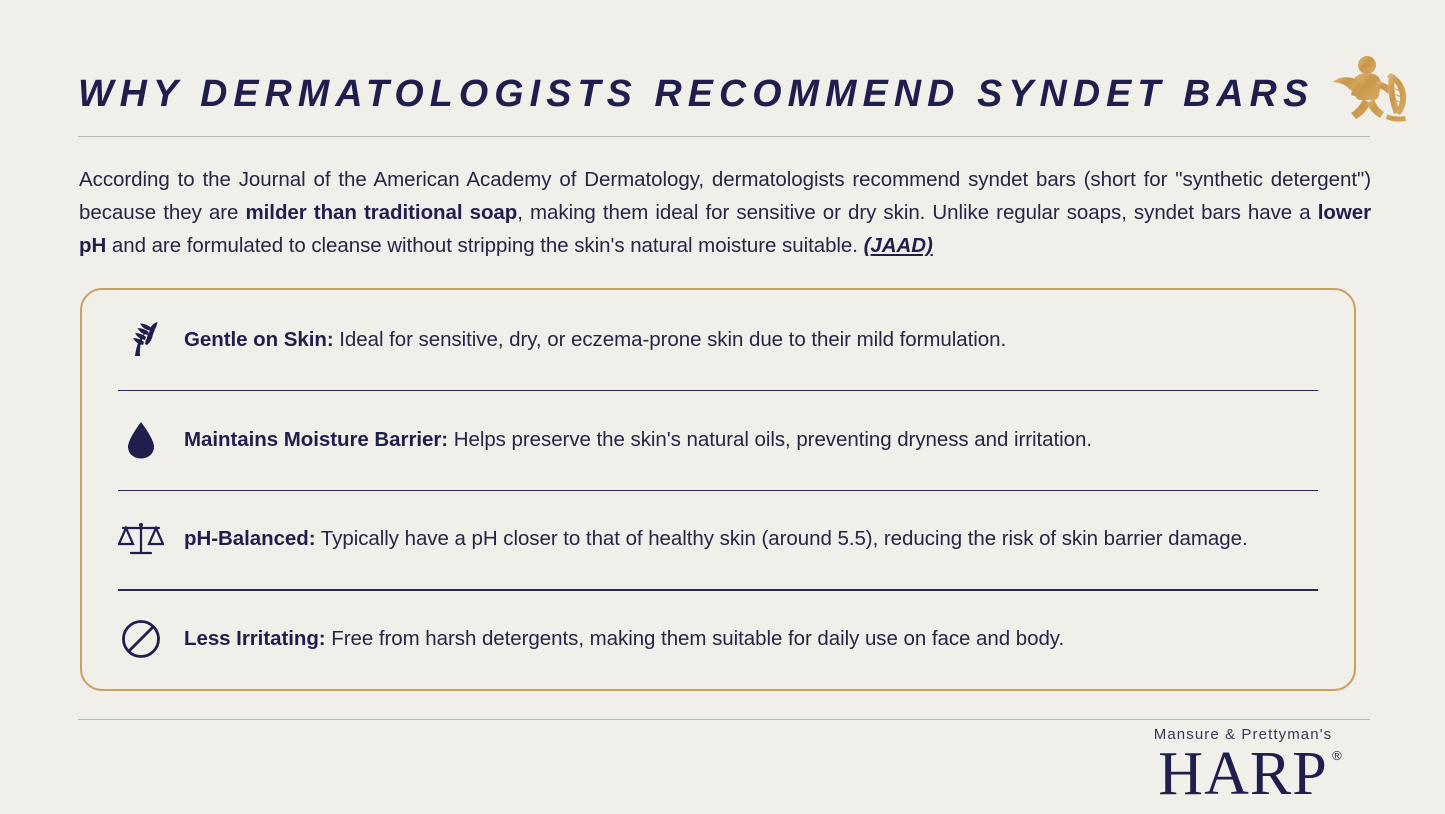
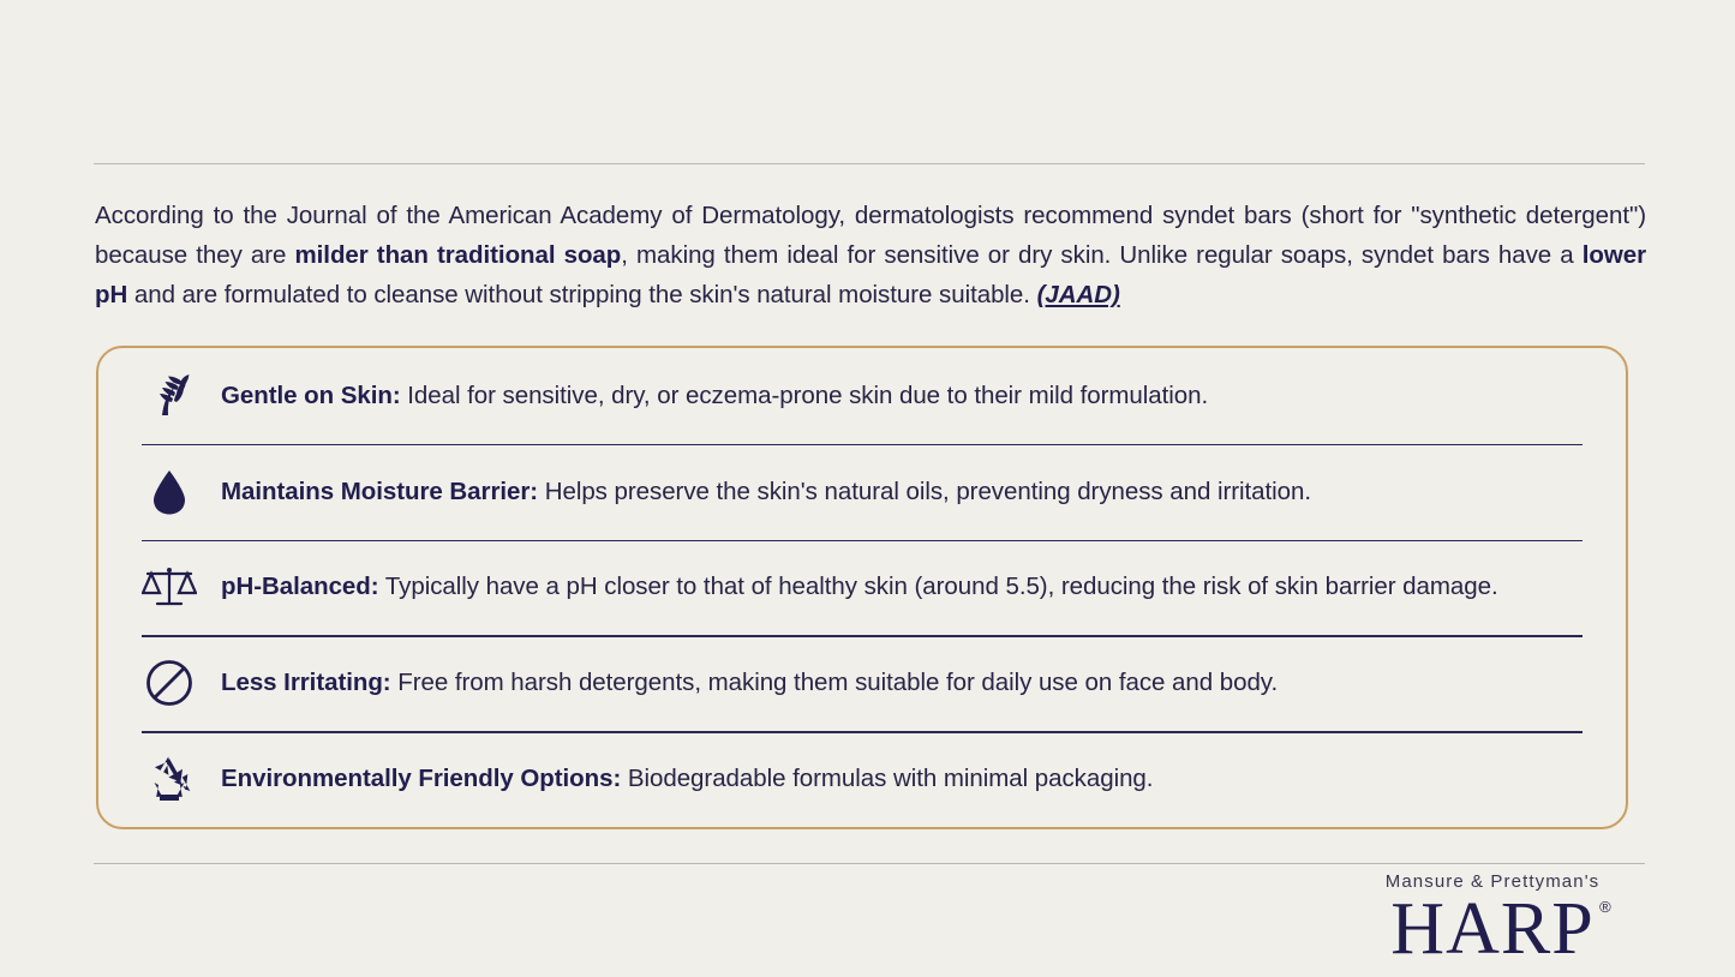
- WHY DERMATOLOGISTS RECOMMEND SYNDET BARS
  According to the Journal of the American Academy of Dermatology, dermatologists recommend syndet bars (short for "synthetic detergent") because they are milder than traditional soap, making them ideal for sensitive or dry skin. Unlike regular soaps, syndet bars have a lower pH and are formulated to cleanse without stripping the skin's natural moisture suitable. (JAAD)
  Gentle on Skin: Ideal for sensitive, dry, or eczema-prone skin due to their mild formulation.
  Maintains Moisture Barrier: Helps preserve the skin's natural oils, preventing dryness and irritation.
  pH-Balanced: Typically have a pH closer to that of healthy skin (around 5.5), reducing the risk of skin barrier damage.
  Less Irritating: Free from harsh detergents, making them suitable for daily use on face and body.
+ Environmentally Friendly Options: Biodegradable formulas with minimal packaging.
  Mansure & Prettyman's
  HARP
  ®
